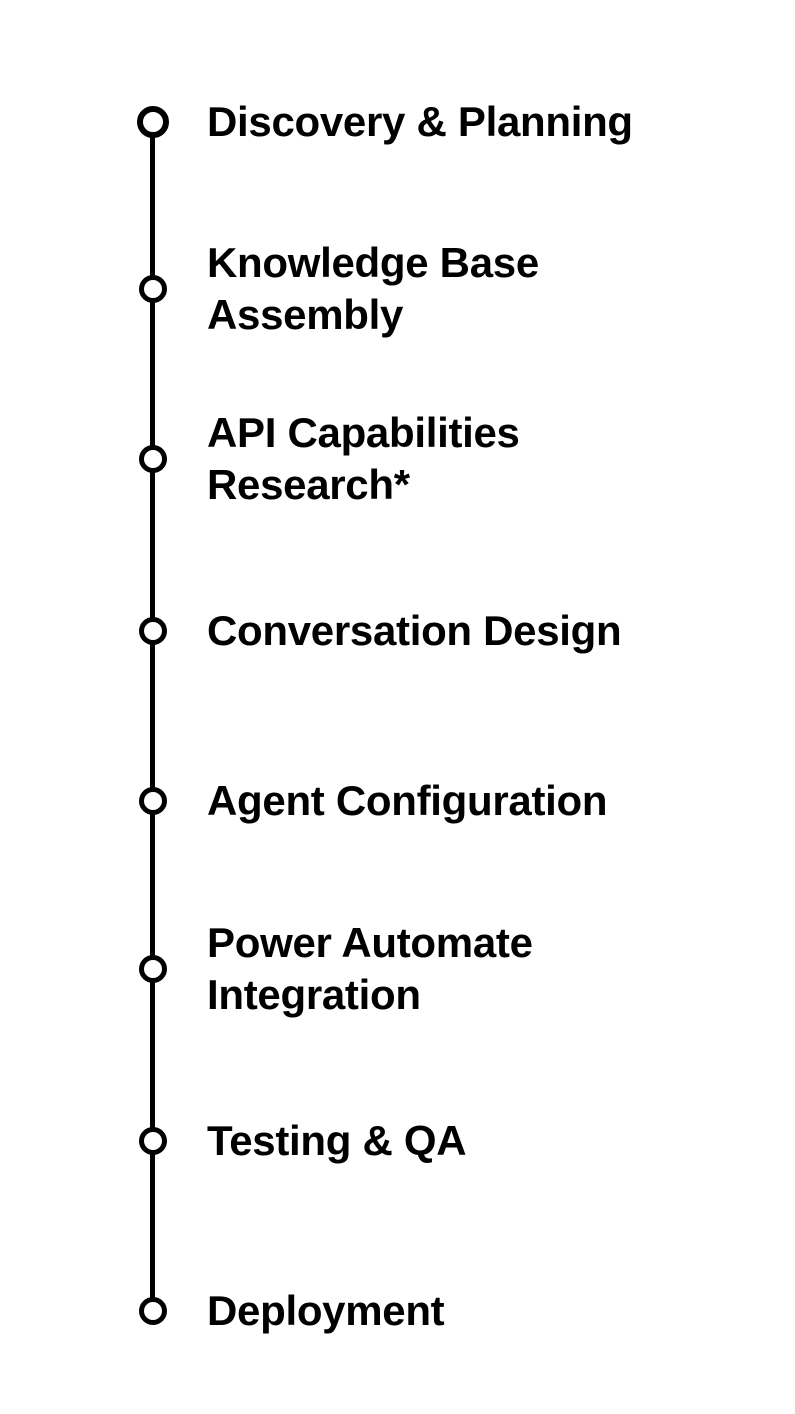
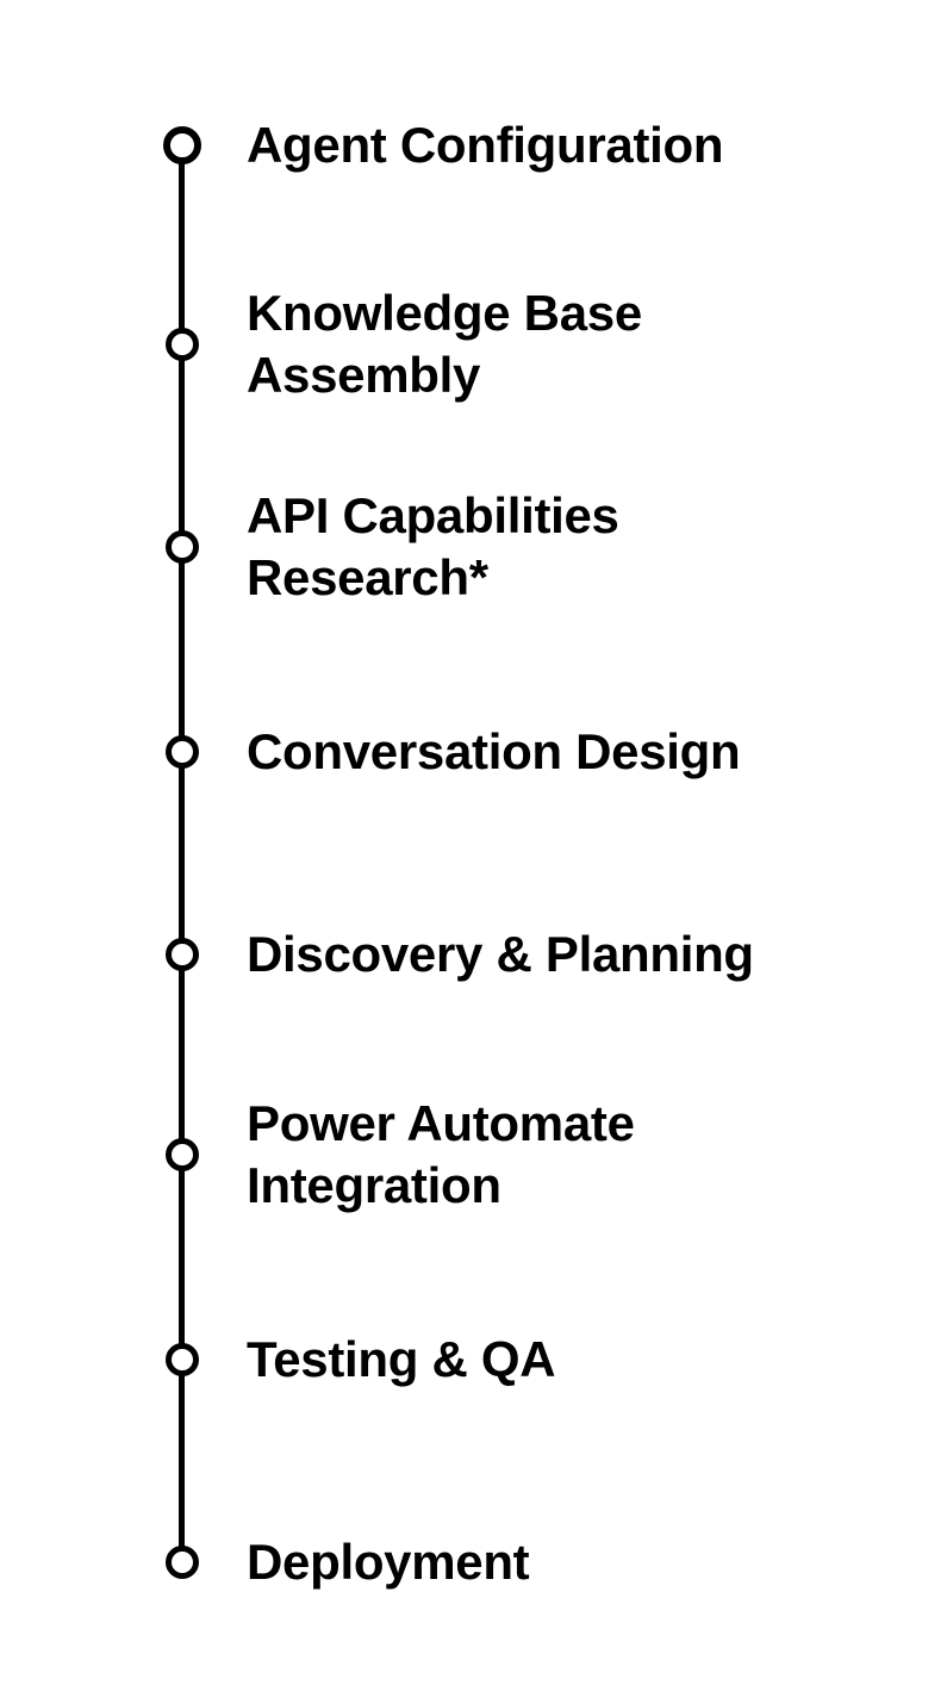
- Discovery & Planning
+ Agent Configuration
  Knowledge Base
  Assembly
  API Capabilities
  Research*
  Conversation Design
- Agent Configuration
+ Discovery & Planning
  Power Automate
  Integration
  Testing & QA
  Deployment
